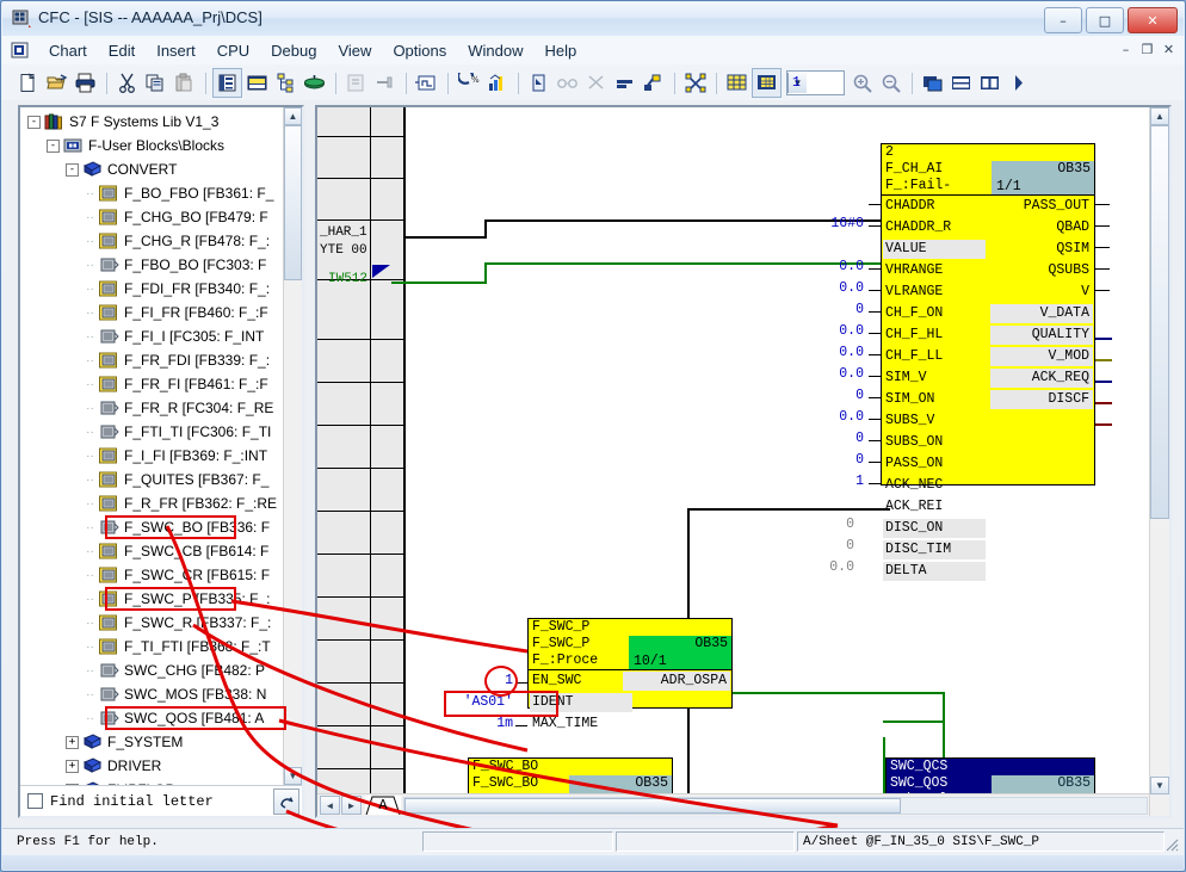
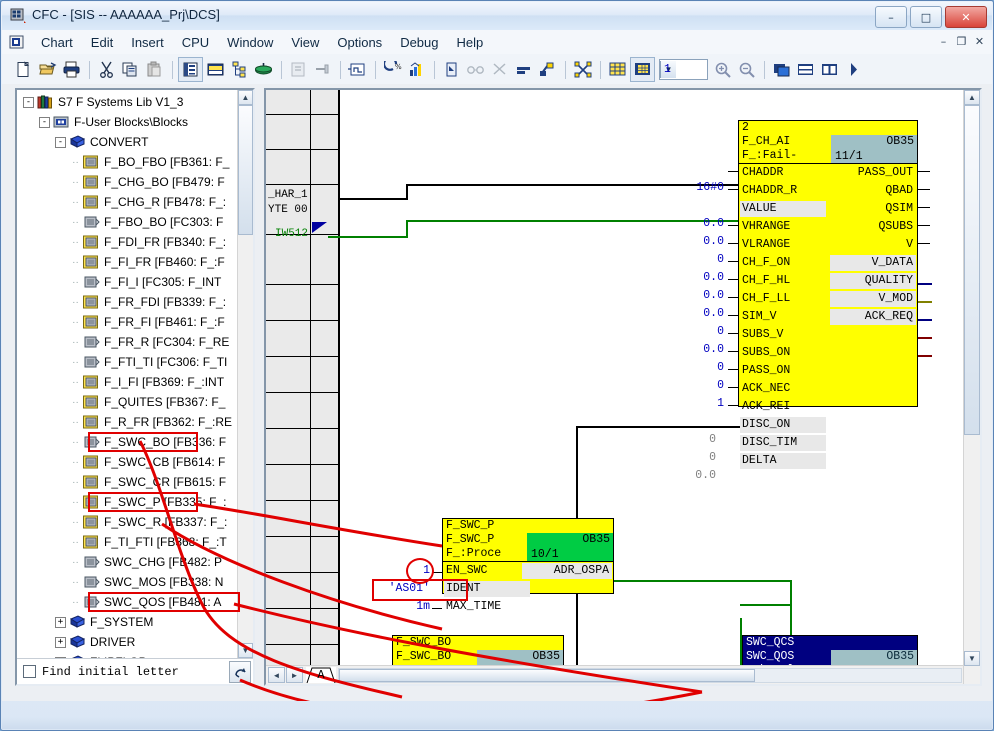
  CFC - [SIS -- AAAAAA_Prj\DCS]
  –
  □
  ✕
  Chart
  Edit
  Insert
  CPU
- Debug
+ Window
  View
  Options
- Window
+ Debug
  Help
  –
  ❐
  ✕
  %
  1
  ▼
  -
  S7 F Systems Lib V1_3
  -
  F-User Blocks\Blocks
  -
  CONVERT
  ··
  F_BO_FBO [FB361: F_
  ··
  F_CHG_BO [FB479: F
  ··
  F_CHG_R [FB478: F_:
  ··
  F_FBO_BO [FC303: F
  ··
  F_FDI_FR [FB340: F_:
  ··
  F_FI_FR [FB460: F_:F
  ··
  F_FI_I [FC305: F_INT
  ··
  F_FR_FDI [FB339: F_:
  ··
  F_FR_FI [FB461: F_:F
  ··
  F_FR_R [FC304: F_RE
  ··
  F_FTI_TI [FC306: F_TI
  ··
  F_I_FI [FB369: F_:INT
  ··
  F_QUITES [FB367: F_
  ··
  F_R_FR [FB362: F_:RE
  ··
  F_SW_BO [FB336: F
  ··
  F_SWCCB [FB614: F
  ··
  F_SWC_R [FB615: F
  ··
  F_SWC_PFB335: F_:
  ··
  F_SWC_R [B337: F_:
  ··
  F_TI_FTI [FB6: F_:T
  ··
  SWC_CHG [F482: P
  ··
  SWC_MOS [FB38: N
  ··
  SWC_QOS [FB481: A
  +
  F_SYSTEM
  +
  DRIVER
  ▲
  ▼
  Find initial letter
  _HAR_1
  YTE 00
  IW512
  2
  F_CH_AI
  F_:Fail-
  OB35
- 1/1
+ 11/1
  CHADDR
  PASS_OUT
  CHADDR_R
  QBAD
  VALUE
  QSIM
  VHRANGE
  QSUBS
  VLRANGE
  V
  CH_F_ON
  V_DATA
  CH_F_HL
  QUALITY
  CH_F_LL
  V_MOD
  SIM_V
  ACK_REQ
- SIM_ON
- DISCF
  SUBS_V
  SUBS_ON
  PASS_ON
  ACK_NEC
  ACK_REI
  DISC_ON
  DISC_TIM
  DELTA
  16#0
  0.0
  0.0
  0
  0.0
  0.0
  0.0
  0
  0.0
  0
  0
  1
  0
  0
  0.0
  F_SWC_P
  F_SWC_P
  F_:Proce
  OB35
  10/1
  EN_SWC
  ADR_OSPA
  IDENT
  MAX_TIME
  1
  'AS01'
  1m
  FWC_BO
  F_SWC_BO
  OB35
  SWC_QCS
  SWC_QOS
  OB35
  ◄
  ►
  A
  ▲
  ▼
- Press F1 for help.
- A/Sheet @F_IN_35_0 SIS\F_SWC_P
